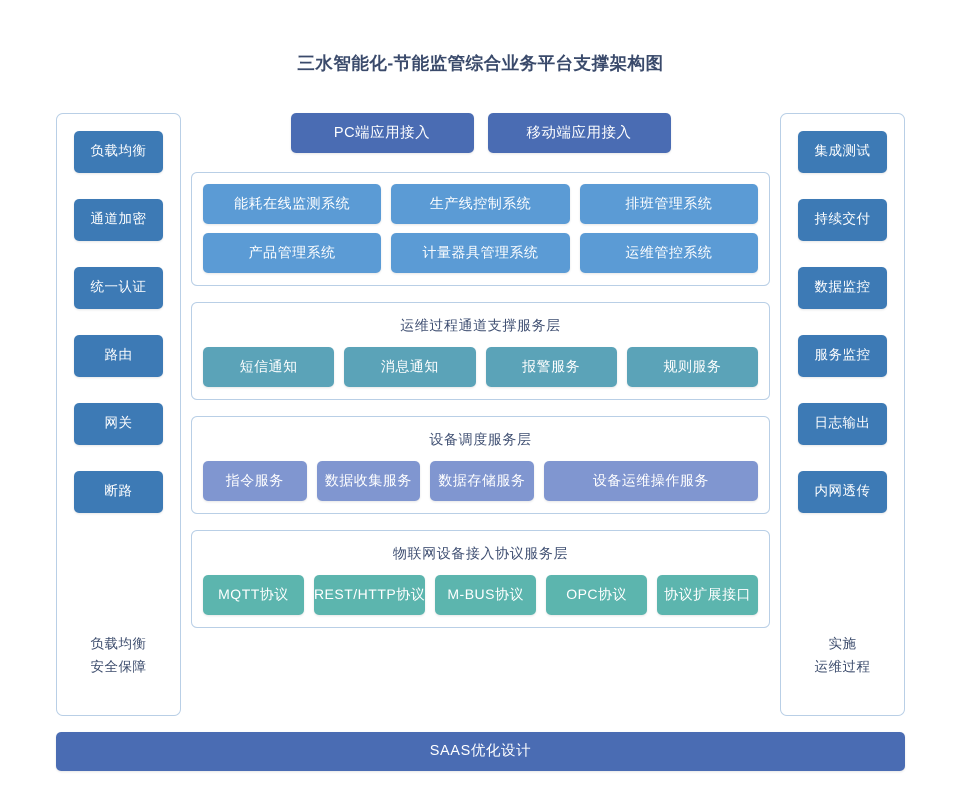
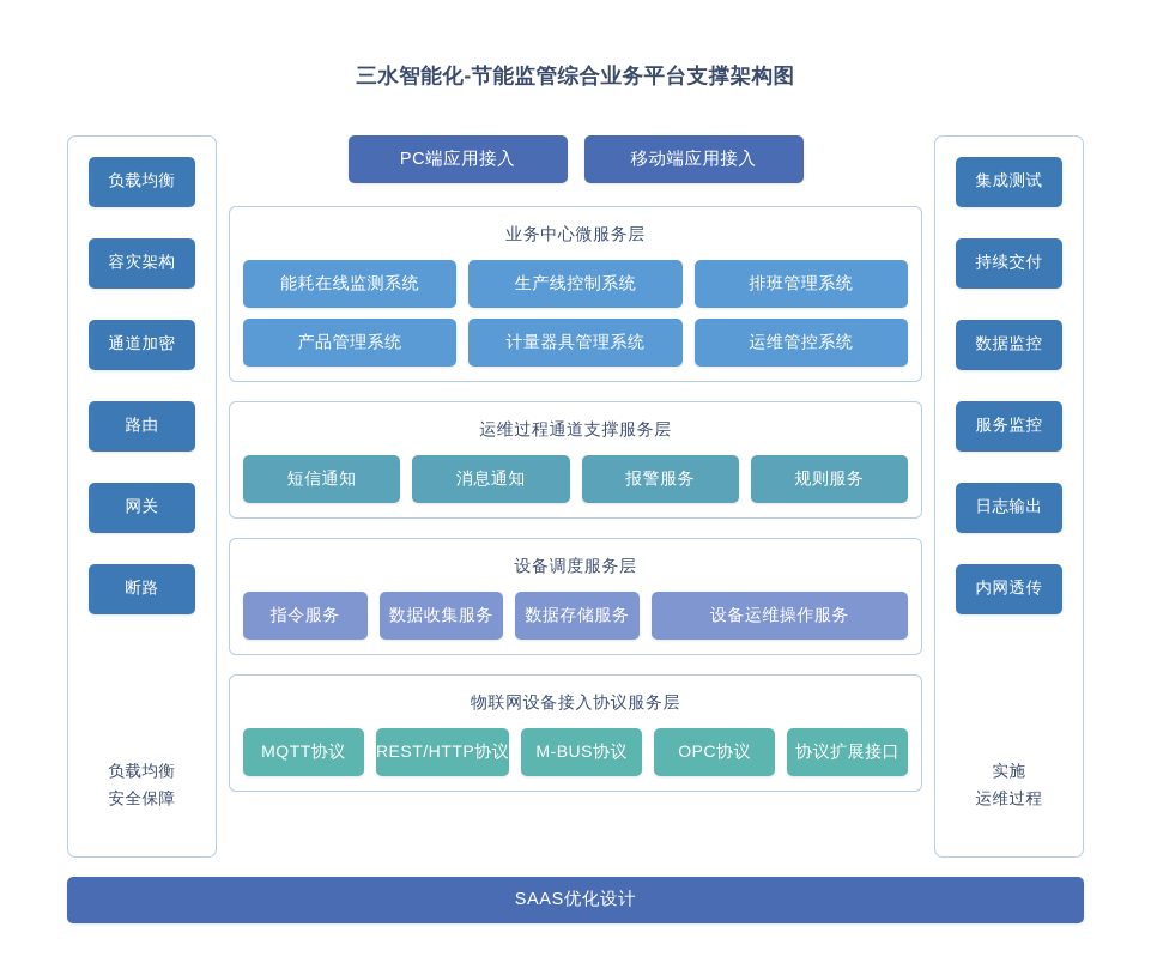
  三水智能化-节能监管综合业务平台支撑架构图
  负载均衡
+ 容灾架构
  通道加密
- 统一认证
  路由
  网关
  断路
  负载均衡
  安全保障
  PC端应用接入
  移动端应用接入
+ 业务中心微服务层
  能耗在线监测系统
  生产线控制系统
  排班管理系统
  产品管理系统
  计量器具管理系统
  运维管控系统
  运维过程通道支撑服务层
  短信通知
  消息通知
  报警服务
  规则服务
  设备调度服务层
  指令服务
  数据收集服务
  数据存储服务
  设备运维操作服务
  物联网设备接入协议服务层
  MQTT协议
  REST/HTTP协议
  M-BUS协议
  OPC协议
  协议扩展接口
  集成测试
  持续交付
  数据监控
  服务监控
  日志输出
  内网透传
  实施
  运维过程
  SAAS优化设计
